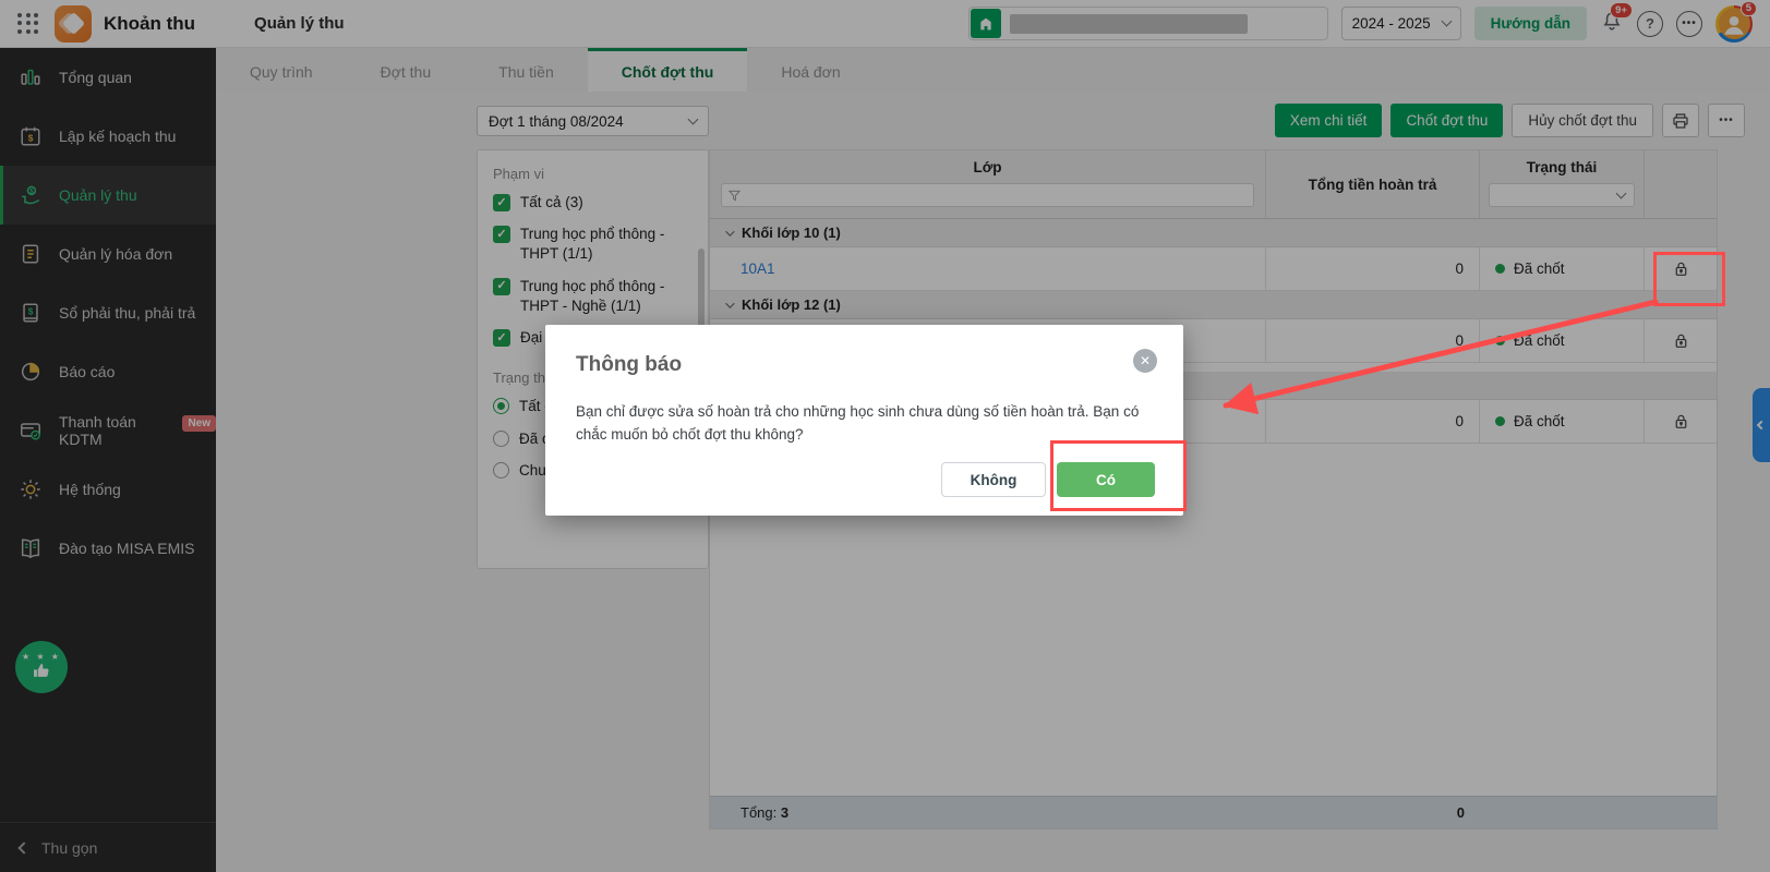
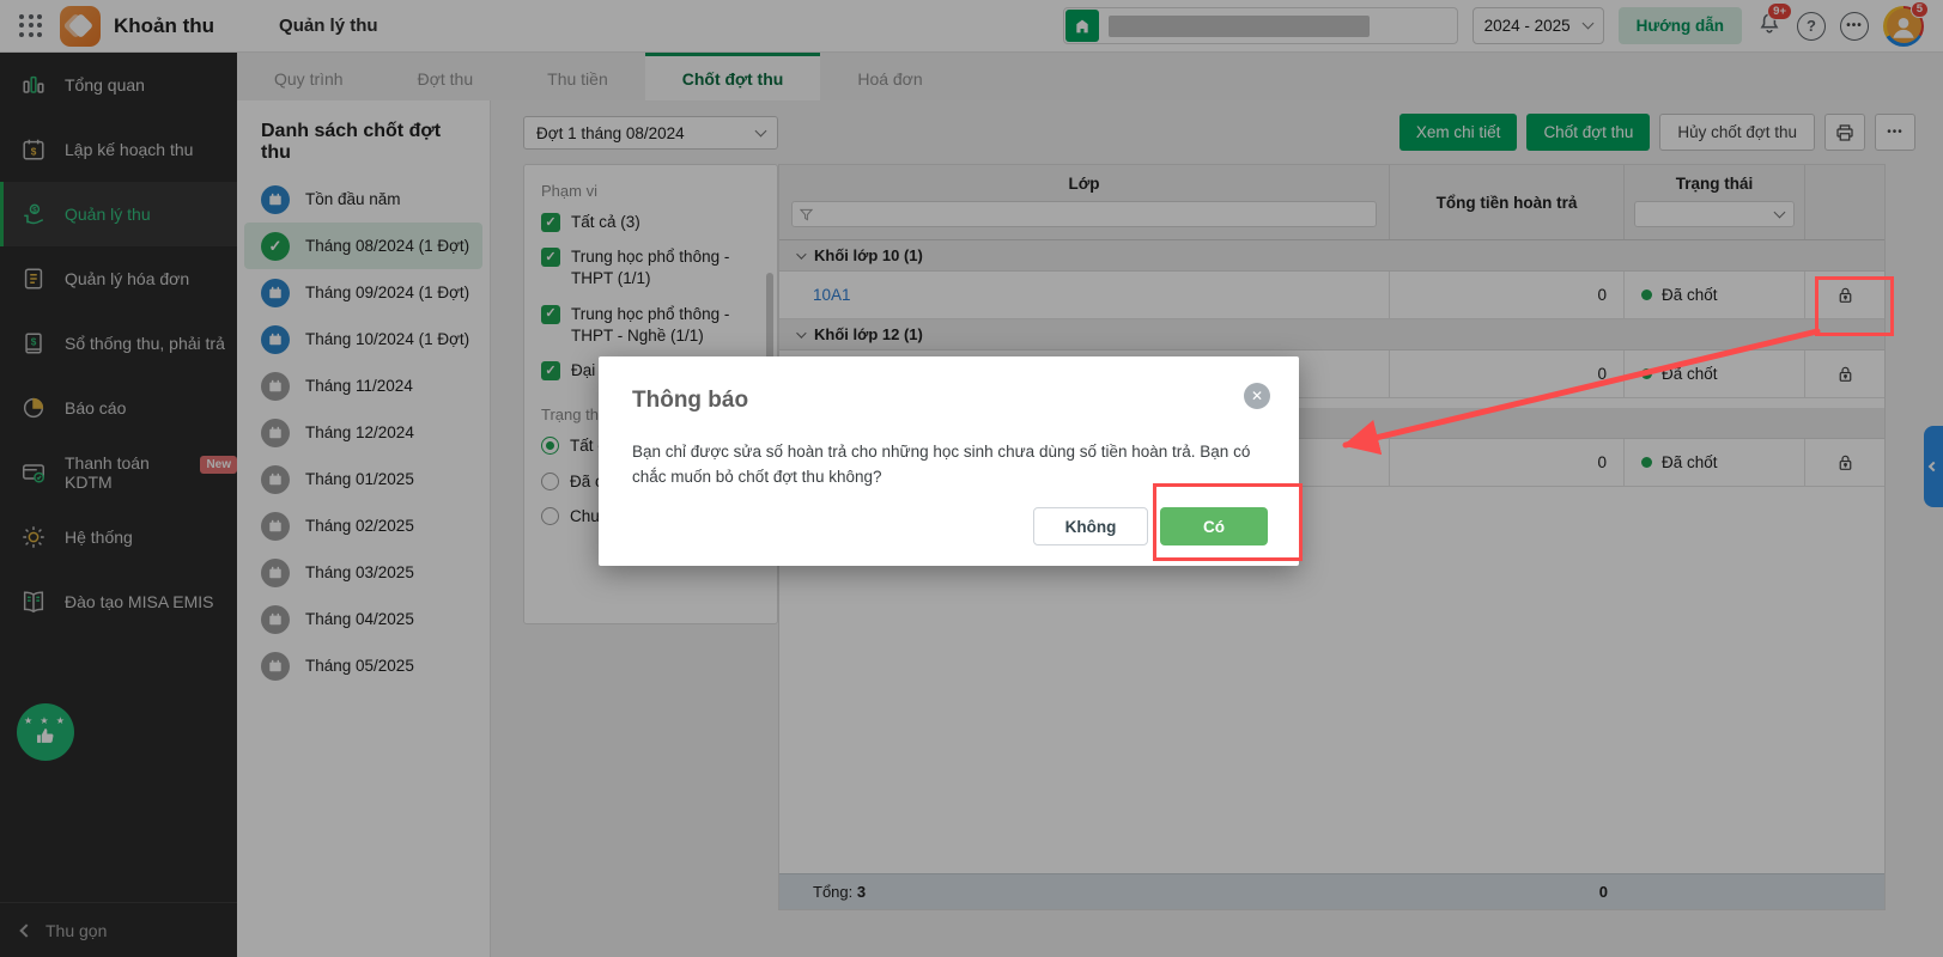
  Khoản thu
  Quản lý thu
  2024 - 2025
  Hướng dẫn
  9+
  ?
  5
  Tổng quan
  $
  Lập kế hoạch thu
  Quản lý thu
  Quản lý hóa đơn
  $
- Sổ phải thu, phải trả
+ Sổ thống thu, phải trả
  Báo cáo
  Thanh toán KDTM
  New
  Hệ thống
  Đào tạo MISA EMIS
  ★ ★ ★
  Thu gọn
  Quy trình
  Đợt thu
  Thu tiền
  Chốt đợt thu
  Hoá đơn
+ Danh sách chốt đợt thu
+ Tồn đầu năm
+ ✓
+ Tháng 08/2024 (1 Đợt)
+ Tháng 09/2024 (1 Đợt)
+ Tháng 10/2024 (1 Đợt)
+ Tháng 11/2024
+ Tháng 12/2024
+ Tháng 01/2025
+ Tháng 02/2025
+ Tháng 03/2025
+ Tháng 04/2025
+ Tháng 05/2025
  Đợt 1 tháng 08/2024
  Phạm vi
  Tất cả (3)
  Trung học phổ thông - THPT (1/1)
  Trung học phổ thông - THPT - Nghề (1/1)
  Trạng th
  Xem chi tiết
  Chốt đợt thu
  Hủy chốt đợt thu
  Lớp
  Tổng tiền hoàn trả
  Trạng thái
  Khối lớp 10 (1)
  10A1
  0
  Đã chốt
  Khối lớp 12 (1)
  0
  Đã chốt
  0
  Đã chốt
  Tổng: 3
  0
  ✕
  Thông báo
  Bạn chỉ được sửa số hoàn trả cho những học sinh chưa dùng số tiền hoàn trả. Bạn có chắc muốn bỏ chốt đợt thu không?
  Không
  Có
